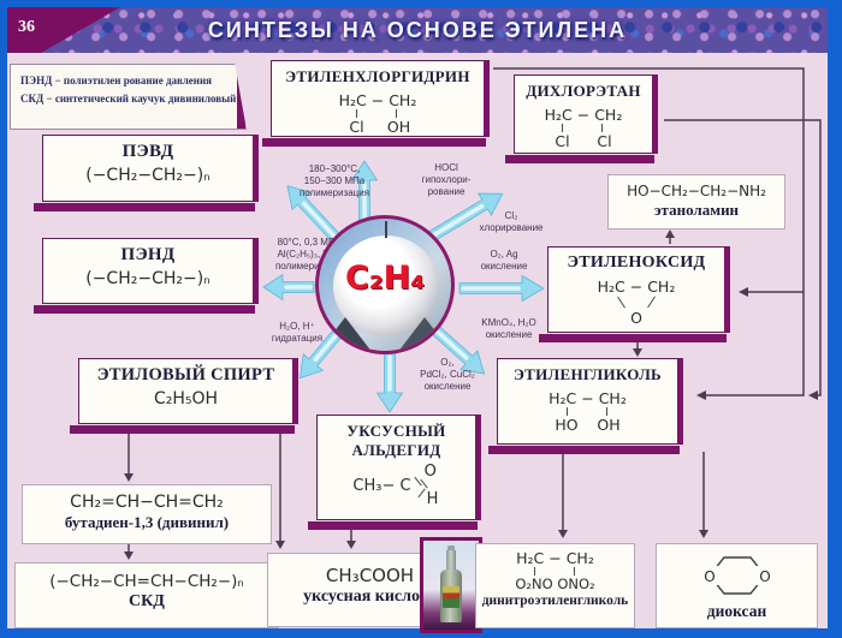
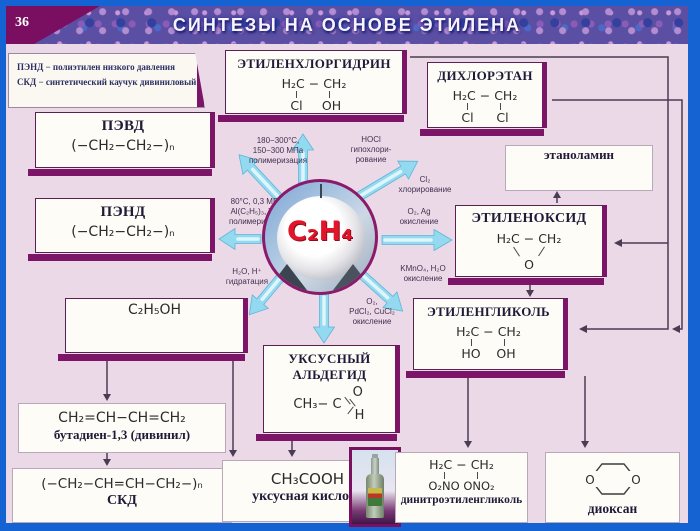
  СИНТЕЗЫ НА ОСНОВЕ ЭТИЛЕНА
  36
- ПЭНД − полиэтилен рование давления
+ ПЭНД − полиэтилен низкого давления
  СКД − синтетический каучук дивиниловый
  180−300°C,
  150−300 МПа
  полимеризация
  HOCl
  гипохлори-
  рование
  Cl₂
  хлорирование
  80°C, 0,3 М
  O₂, Ag
  окисление
  H₂O, H⁺
  гидратация
  O₂,
  PdCl₂, CuCl₂
  окисление
  KMnO₄, H₂O
  окисление
  C₂H₄
  ПЭВД
  (−CH₂−CH₂−)ₙ
  ПЭНД
  (−CH₂−CH₂−)ₙ
  ЭТИЛЕНХЛОРГИДРИН
  H₂C − CH₂
  Cl
  OH
  ДИХЛОРЭТАН
  H₂C − CH₂
  Cl
  Cl
- HO−CH₂−CH₂−NH₂
  этаноламин
  ЭТИЛЕНОКСИД
  H₂C − CH₂
  O
  ЭТИЛЕНГЛИКОЛЬ
  H₂C − CH₂
  HO
  OH
- ЭТИЛОВЫЙ СПИРТ
  C₂H₅OH
  УКСУСНЫЙ
  АЛЬДЕГИД
  CH₃− C
  O
  H
  CH₂=CH−CH=CH₂
  бутадиен-1,3 (дивинил)
  (−CH₂−CH=CH−CH₂−)ₙ
  СКД
  CH₃COOH
  уксусная кисло
  H₂C − CH₂
  O₂NO
  ONO₂
  динитроэтиленгликоль
  O
  O
  диоксан
